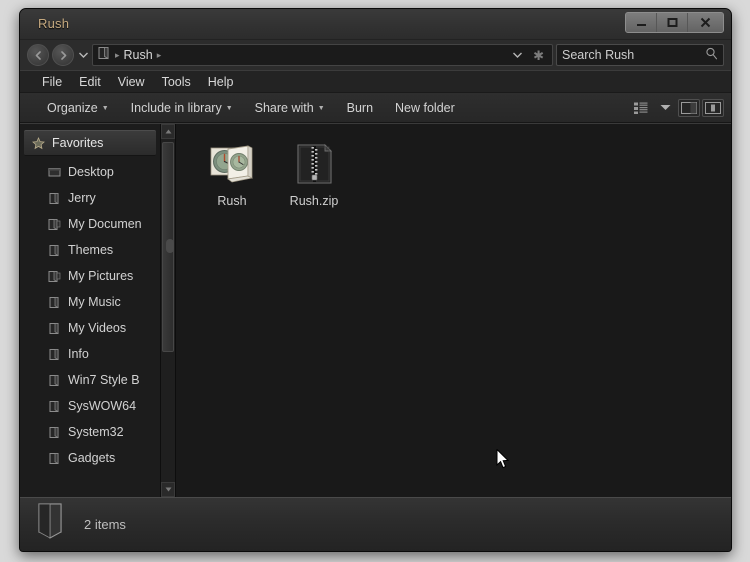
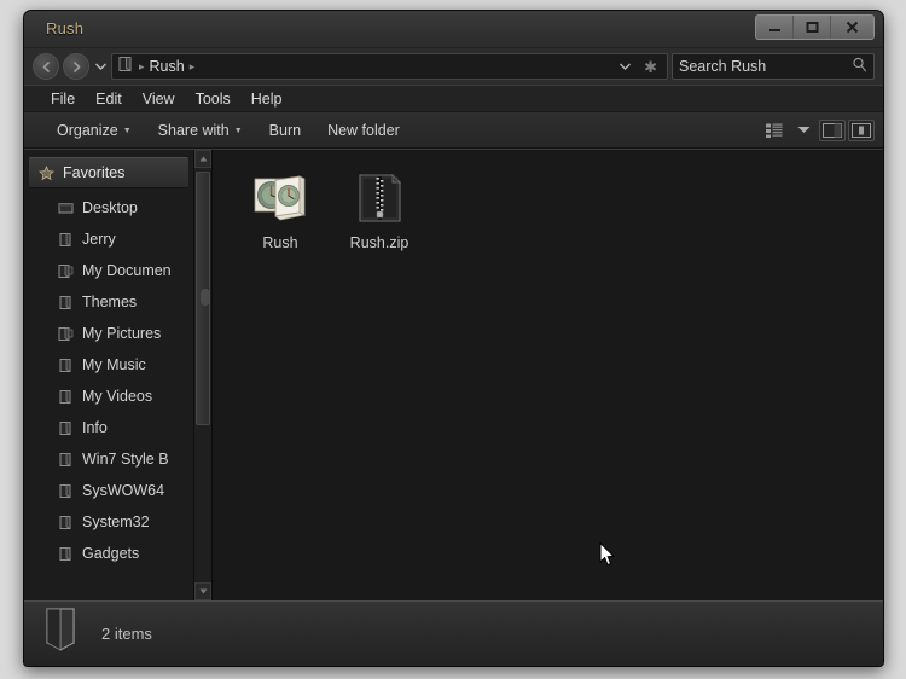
  Rush
  ▸
  Rush
  ▸
  ✱
  Search Rush
  File
  Edit
  View
  Tools
  Help
  Organize
- Include in library
  Share with
  Burn
  New folder
  Favorites
  Desktop
  Jerry
  My Documen
  Themes
  My Pictures
  My Music
  My Videos
  Info
  Win7 Style B
  SysWOW64
  System32
  Gadgets
  Rush
  Rush.zip
  2 items
